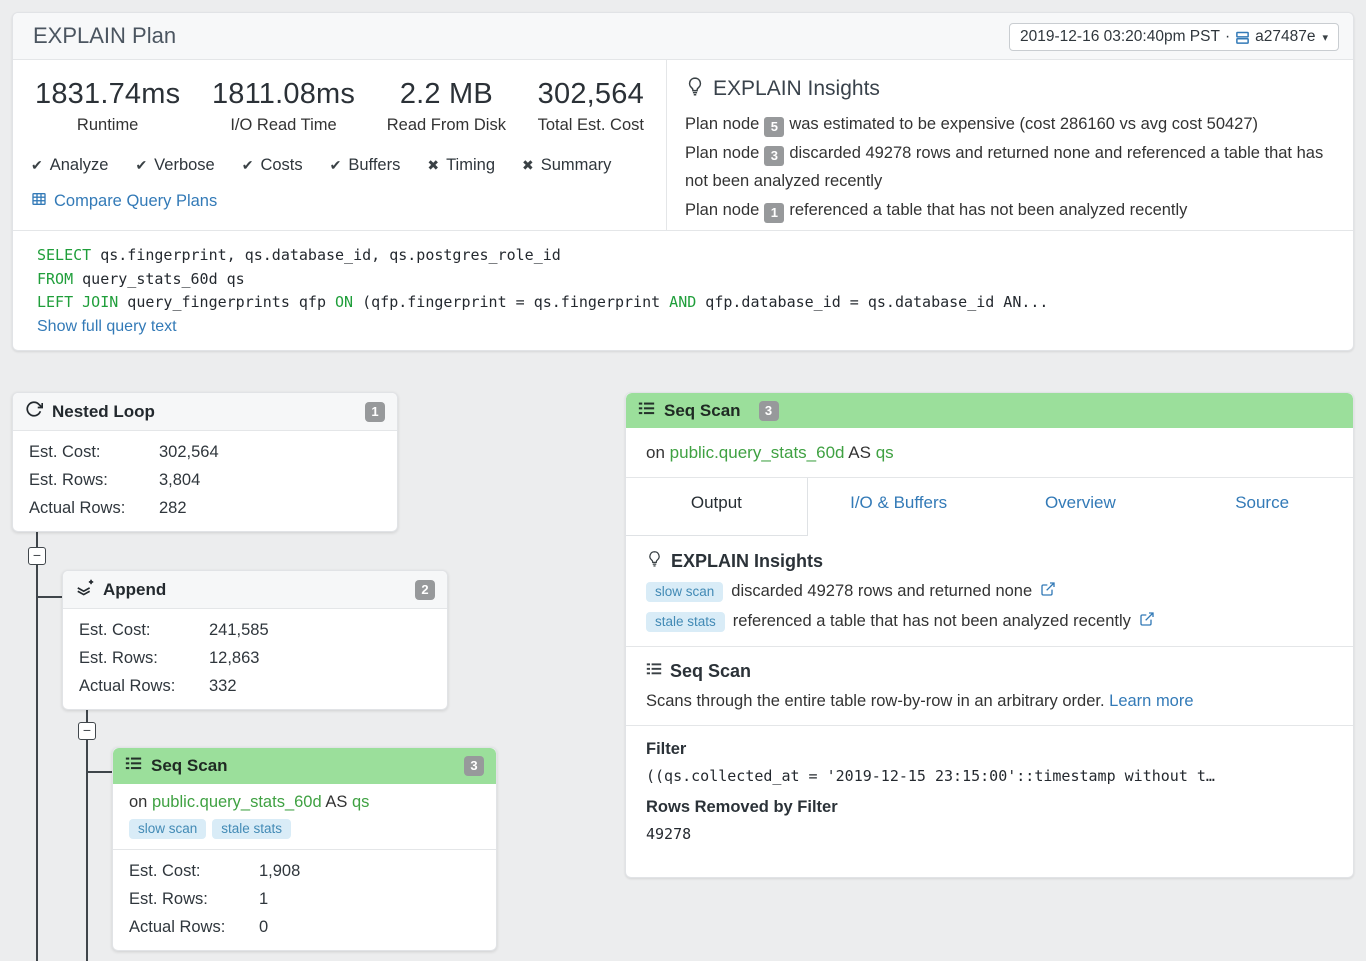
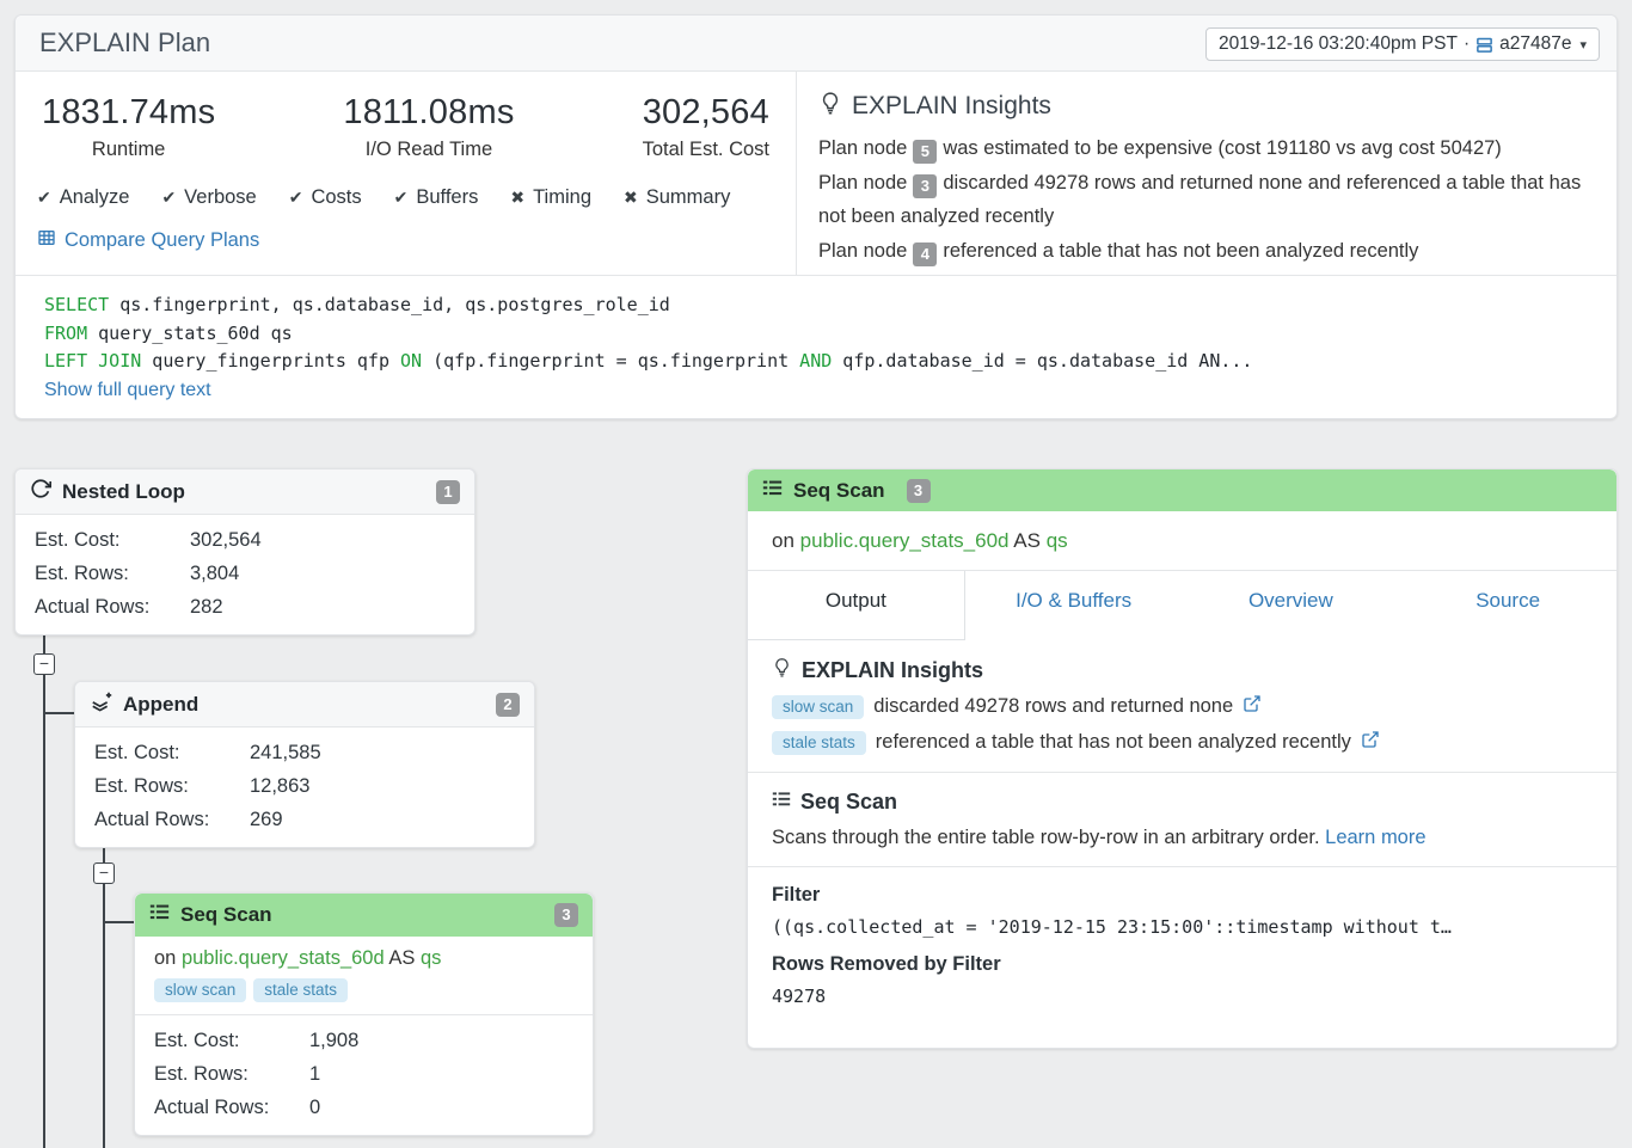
  EXPLAIN Plan
  2019-12-16 03:20:40pm PST
  ·
  a27487e
  ▾
  1831.74ms
  Runtime
  1811.08ms
  I/O Read Time
- 2.2 MB
- Read From Disk
  302,564
  Total Est. Cost
  ✔
  Analyze
  ✔
  Verbose
  ✔
  Costs
  ✔
  Buffers
  ✖
  Timing
  ✖
  Summary
  Compare Query Plans
  EXPLAIN Insights
- Plan node 5 was estimated to be expensive (cost 286160 vs avg cost 50427)
+ Plan node 5 was estimated to be expensive (cost 191180 vs avg cost 50427)
  Plan node 3 discarded 49278 rows and returned none and referenced a table that has not been analyzed recently
- Plan node 1 referenced a table that has not been analyzed recently
+ Plan node 4 referenced a table that has not been analyzed recently
  SELECT qs.fingerprint, qs.database_id, qs.postgres_role_id
  FROM query_stats_60d qs
  LEFT JOIN query_fingerprints qfp ON (qfp.fingerprint = qs.fingerprint AND qfp.database_id = qs.database_id AN...
  Show full query text
  −
  −
  Nested Loop
  1
  Est. Cost:
  302,564
  Est. Rows:
  3,804
  Actual Rows:
  282
  Append
  2
  Est. Cost:
  241,585
  Est. Rows:
  12,863
  Actual Rows:
- 332
+ 269
  Seq Scan
  3
  on public.query_stats_60d AS qs
  slow scan
  stale stats
  Est. Cost:
  1,908
  Est. Rows:
  1
  Actual Rows:
  0
  Seq Scan
  3
  on public.query_stats_60d AS qs
  Output
  I/O & Buffers
  Overview
  Source
  EXPLAIN Insights
  slow scan
  discarded 49278 rows and returned none
  stale stats
  referenced a table that has not been analyzed recently
  Seq Scan
  Scans through the entire table row-by-row in an arbitrary order. Learn more
  Filter
  ((qs.collected_at = '2019-12-15 23:15:00'::timestamp without t…
  Rows Removed by Filter
  49278
